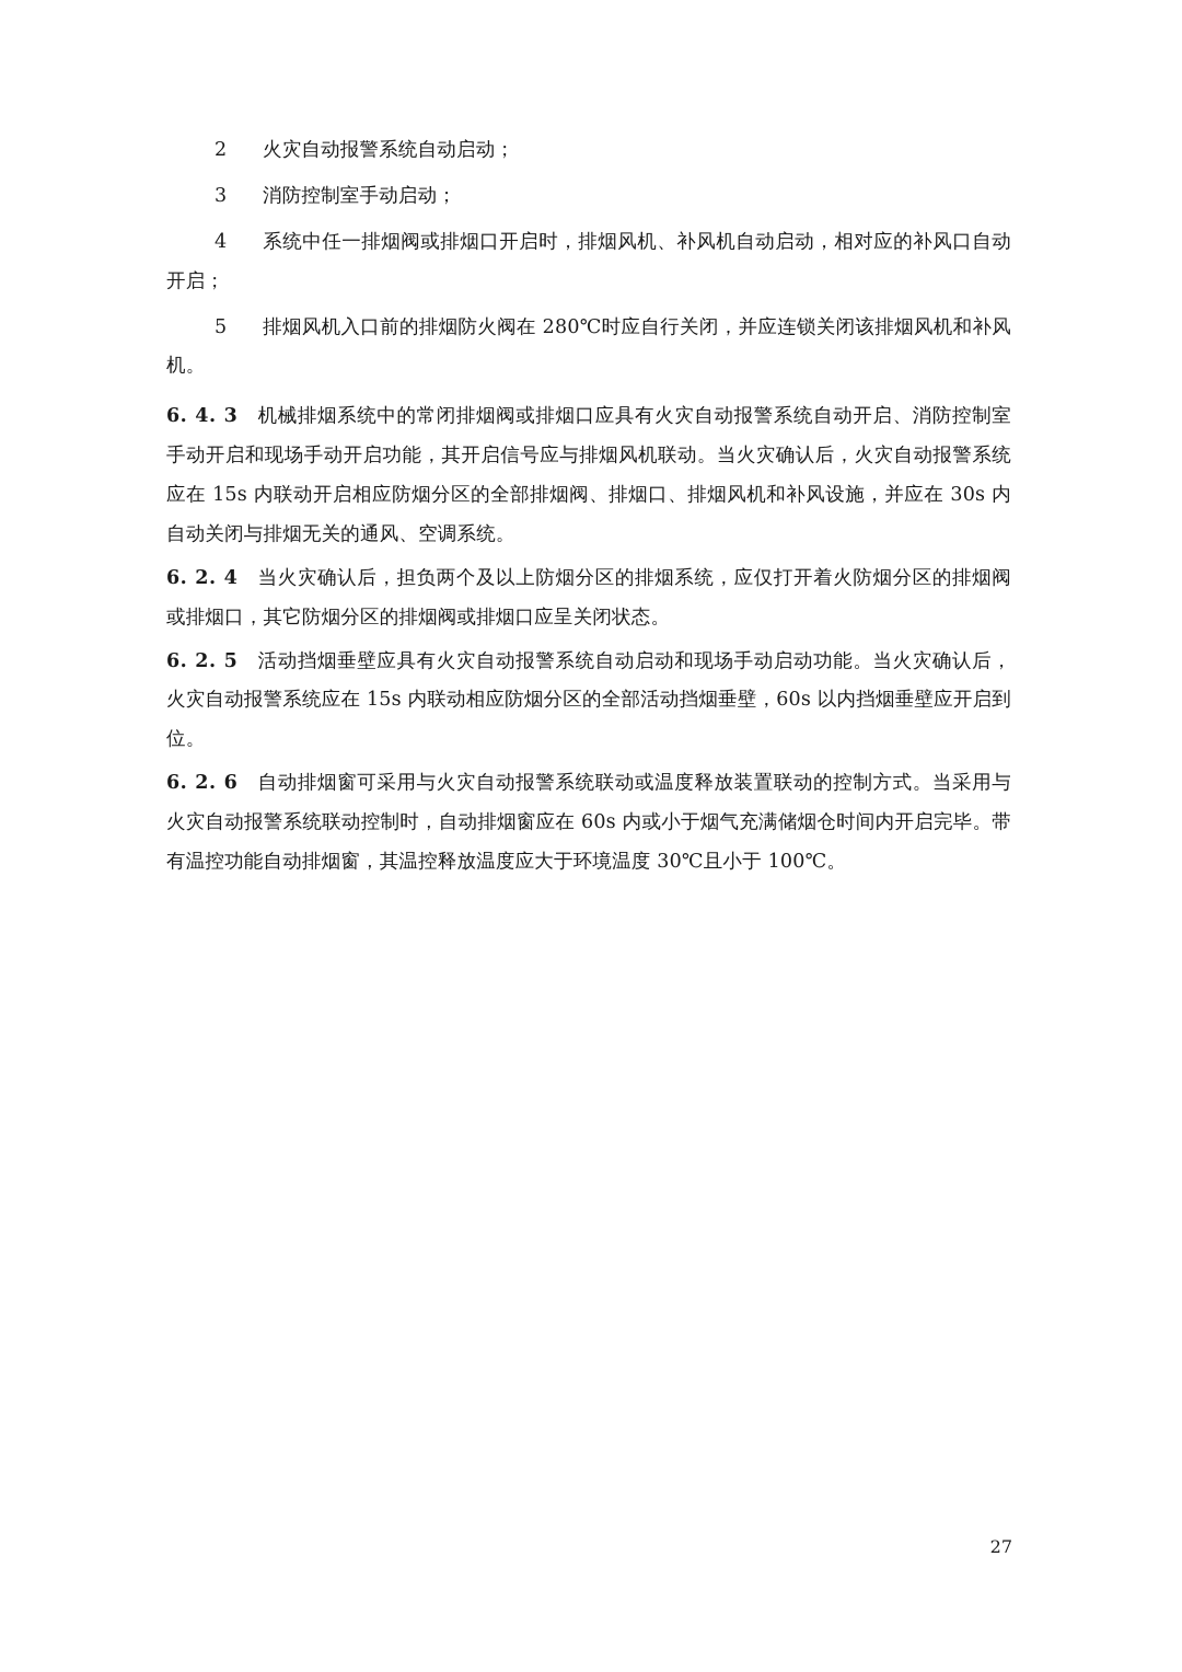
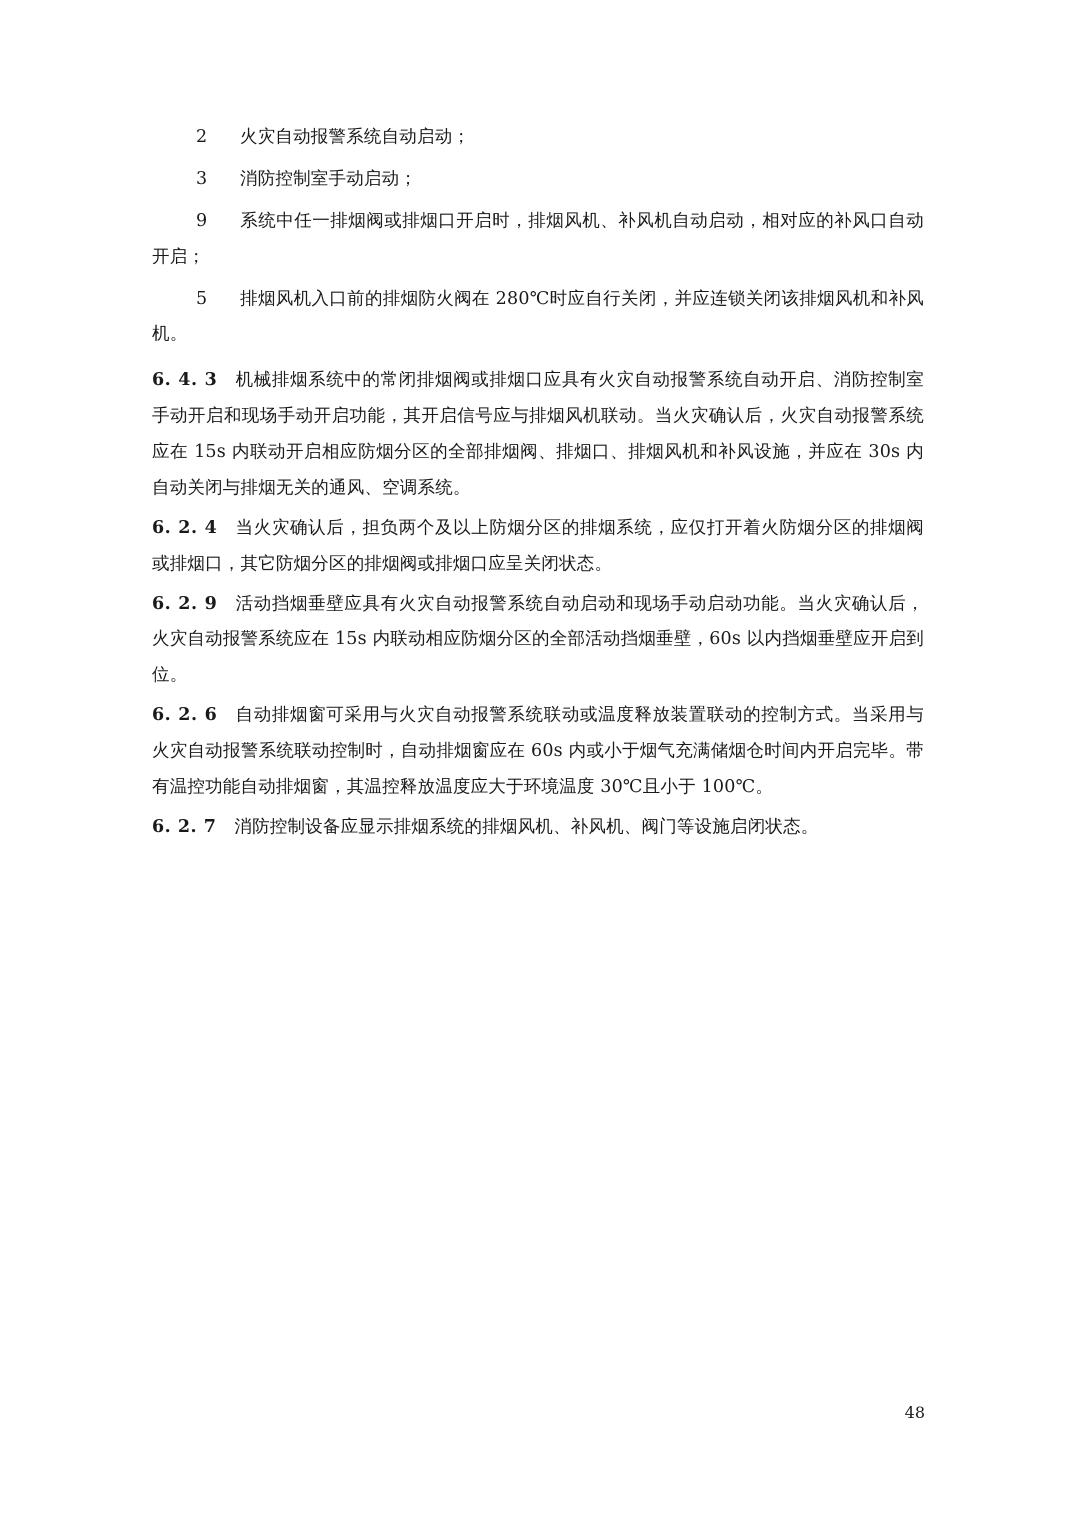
  2 火灾自动报警系统自动启动；
  3 消防控制室手动启动；
- 4 系统中任一排烟阀或排烟口开启时，排烟风机、补风机自动启动，相对应的补风口自动开启；
+ 9 系统中任一排烟阀或排烟口开启时，排烟风机、补风机自动启动，相对应的补风口自动开启；
  5 排烟风机入口前的排烟防火阀在 280℃时应自行关闭，并应连锁关闭该排烟风机和补风机。
  6. 4. 3 机械排烟系统中的常闭排烟阀或排烟口应具有火灾自动报警系统自动开启、消防控制室手动开启和现场手动开启功能，其开启信号应与排烟风机联动。当火灾确认后，火灾自动报警系统应在 15s 内联动开启相应防烟分区的全部排烟阀、排烟口、排烟风机和补风设施，并应在 30s 内自动关闭与排烟无关的通风、空调系统。
  6. 2. 4 当火灾确认后，担负两个及以上防烟分区的排烟系统，应仅打开着火防烟分区的排烟阀或排烟口，其它防烟分区的排烟阀或排烟口应呈关闭状态。
- 6. 2. 5 活动挡烟垂壁应具有火灾自动报警系统自动启动和现场手动启动功能。当火灾确认后，火灾自动报警系统应在 15s 内联动相应防烟分区的全部活动挡烟垂壁，60s 以内挡烟垂壁应开启到位。
+ 6. 2. 9 活动挡烟垂壁应具有火灾自动报警系统自动启动和现场手动启动功能。当火灾确认后，火灾自动报警系统应在 15s 内联动相应防烟分区的全部活动挡烟垂壁，60s 以内挡烟垂壁应开启到位。
  6. 2. 6 自动排烟窗可采用与火灾自动报警系统联动或温度释放装置联动的控制方式。当采用与火灾自动报警系统联动控制时，自动排烟窗应在 60s 内或小于烟气充满储烟仓时间内开启完毕。带有温控功能自动排烟窗，其温控释放温度应大于环境温度 30℃且小于 100℃。
+ 6. 2. 7 消防控制设备应显示排烟系统的排烟风机、补风机、阀门等设施启闭状态。
- 27
+ 48
